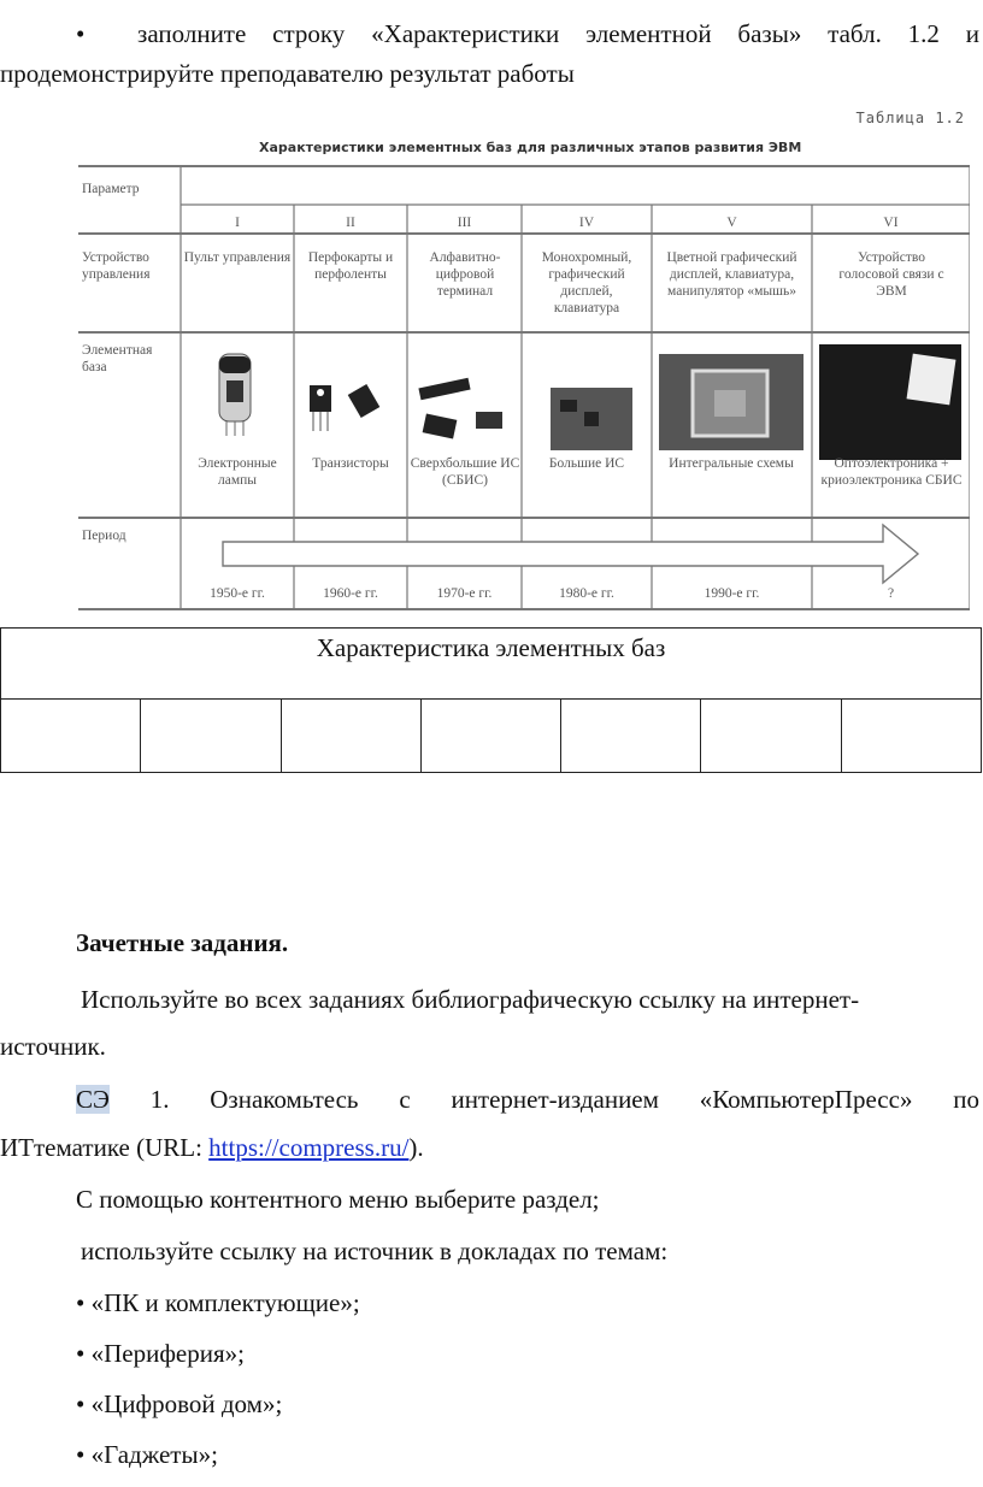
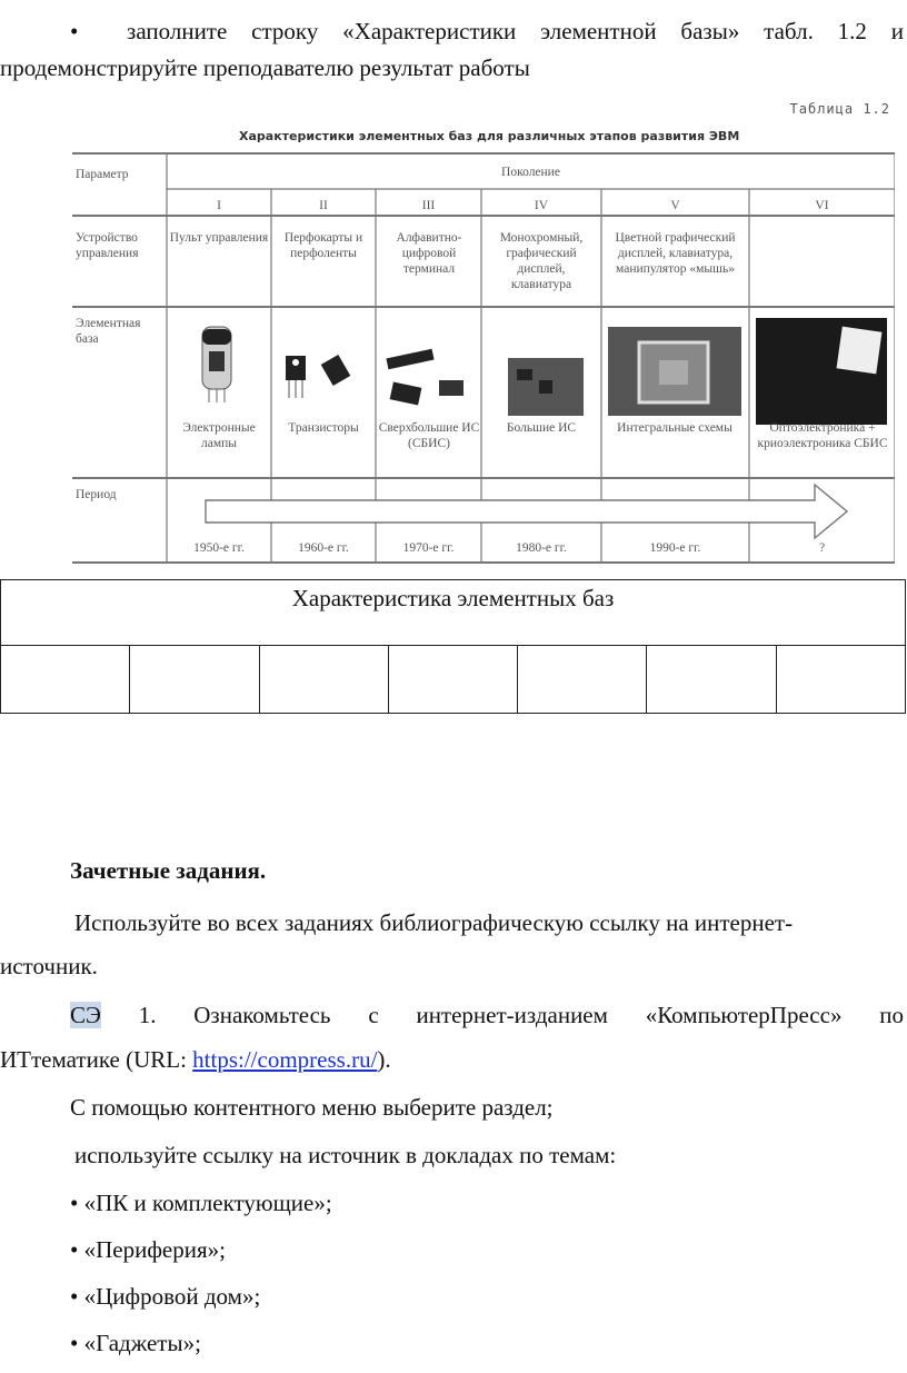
  • заполните строку «Характеристики элементной базы» табл. 1.2 и
  продемонстрируйте преподавателю результат работы
  Таблица 1.2
  Характеристики элементных баз для различных этапов развития ЭВМ
  Параметр
+ Поколение
  I
  II
  III
  IV
  V
  VI
  Устройство управления
  Пульт управления
  Перфокарты и перфоленты
  Алфавитно-цифровой терминал
  Монохромный, графический дисплей, клавиатура
  Цветной графический дисплей, клавиатура, манипулятор «мышь»
- Устройство голосовой связи с ЭВМ
  Элементная база
  Электронные лампы
  Транзисторы
  Сверхбольшие ИС (СБИС)
  Большие ИС
  Интегральные схемы
  Оптоэлектроника + криоэлектроника СБИС
  Период
  1950-е гг.
  1960-е гг.
  1970-е гг.
  1980-е гг.
  1990-е гг.
  ?
  Характеристика элементных баз
  Зачетные задания.
  Используйте во всех заданиях библиографическую ссылку на интернет-
  источник.
  СЭ 1. Ознакомьтесь с интернет-изданием «КомпьютерПресс» по
  ИТтематике (URL: https://compress.ru/).
  С помощью контентного меню выберите раздел;
  используйте ссылку на источник в докладах по темам:
  • «ПК и комплектующие»;
  • «Периферия»;
  • «Цифровой дом»;
  • «Гаджеты»;
